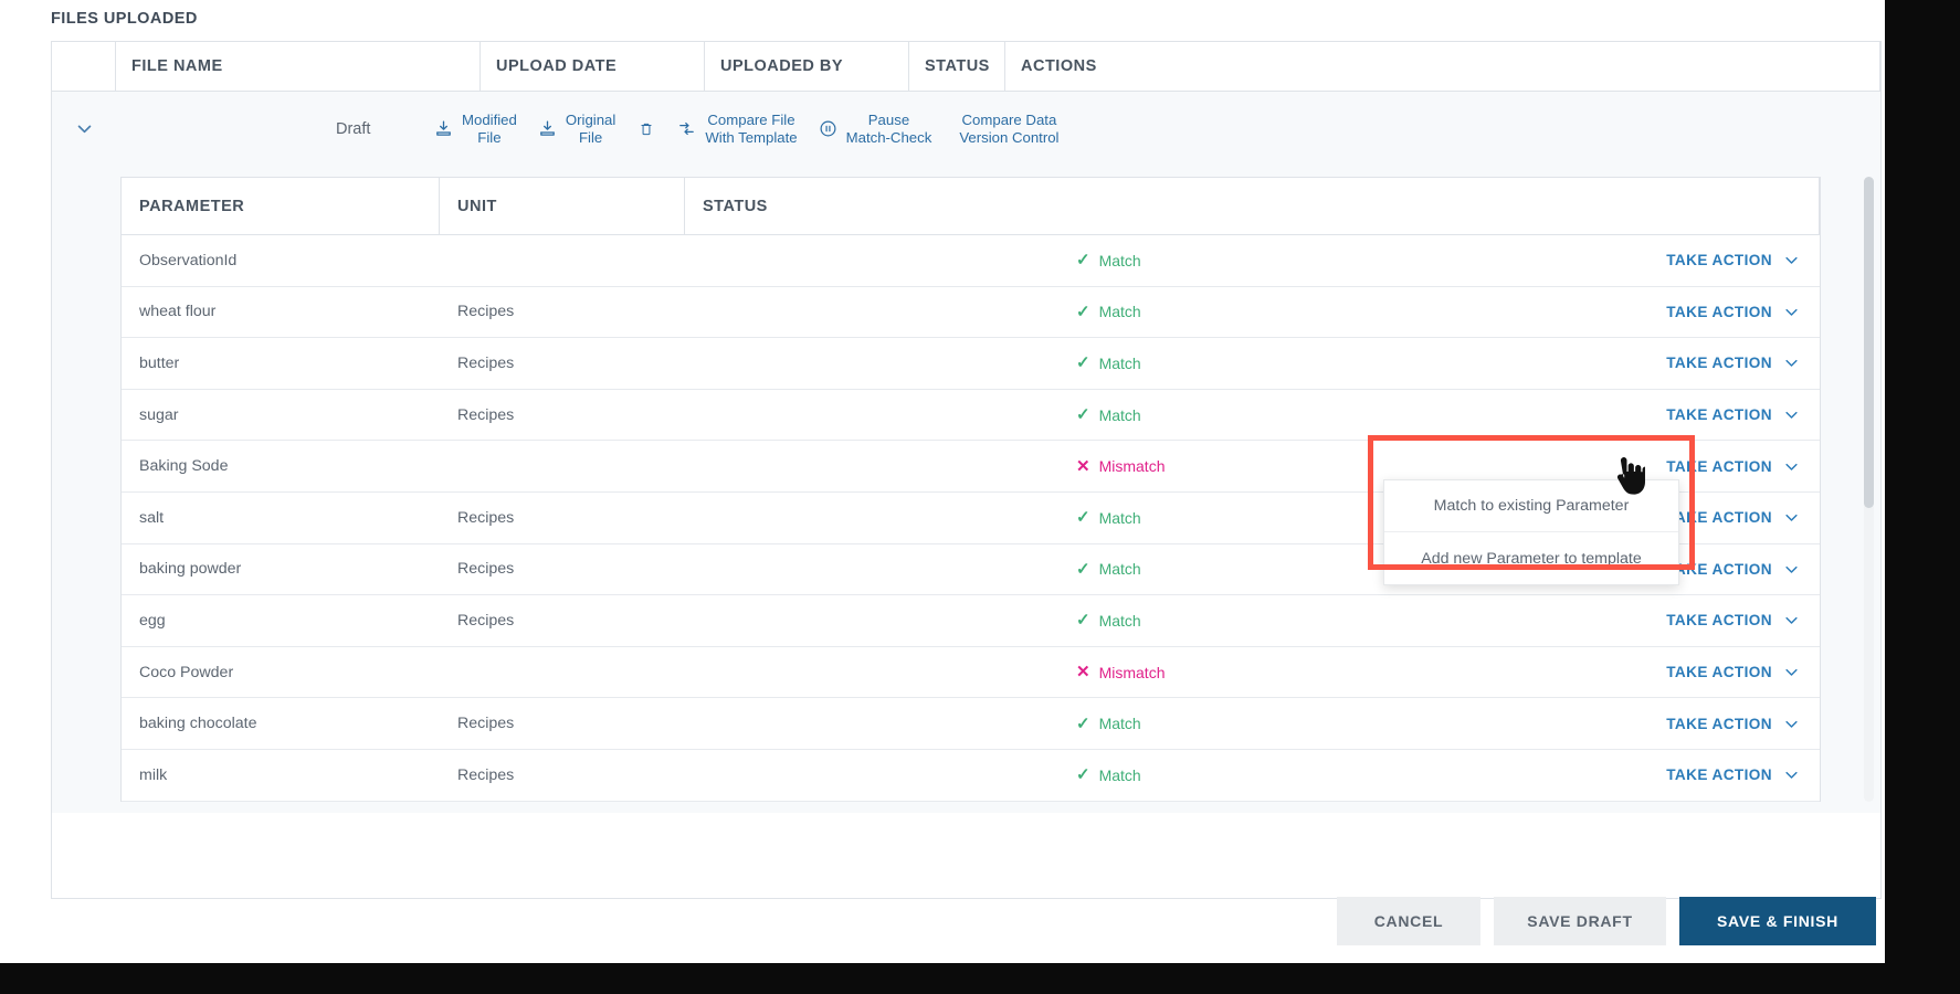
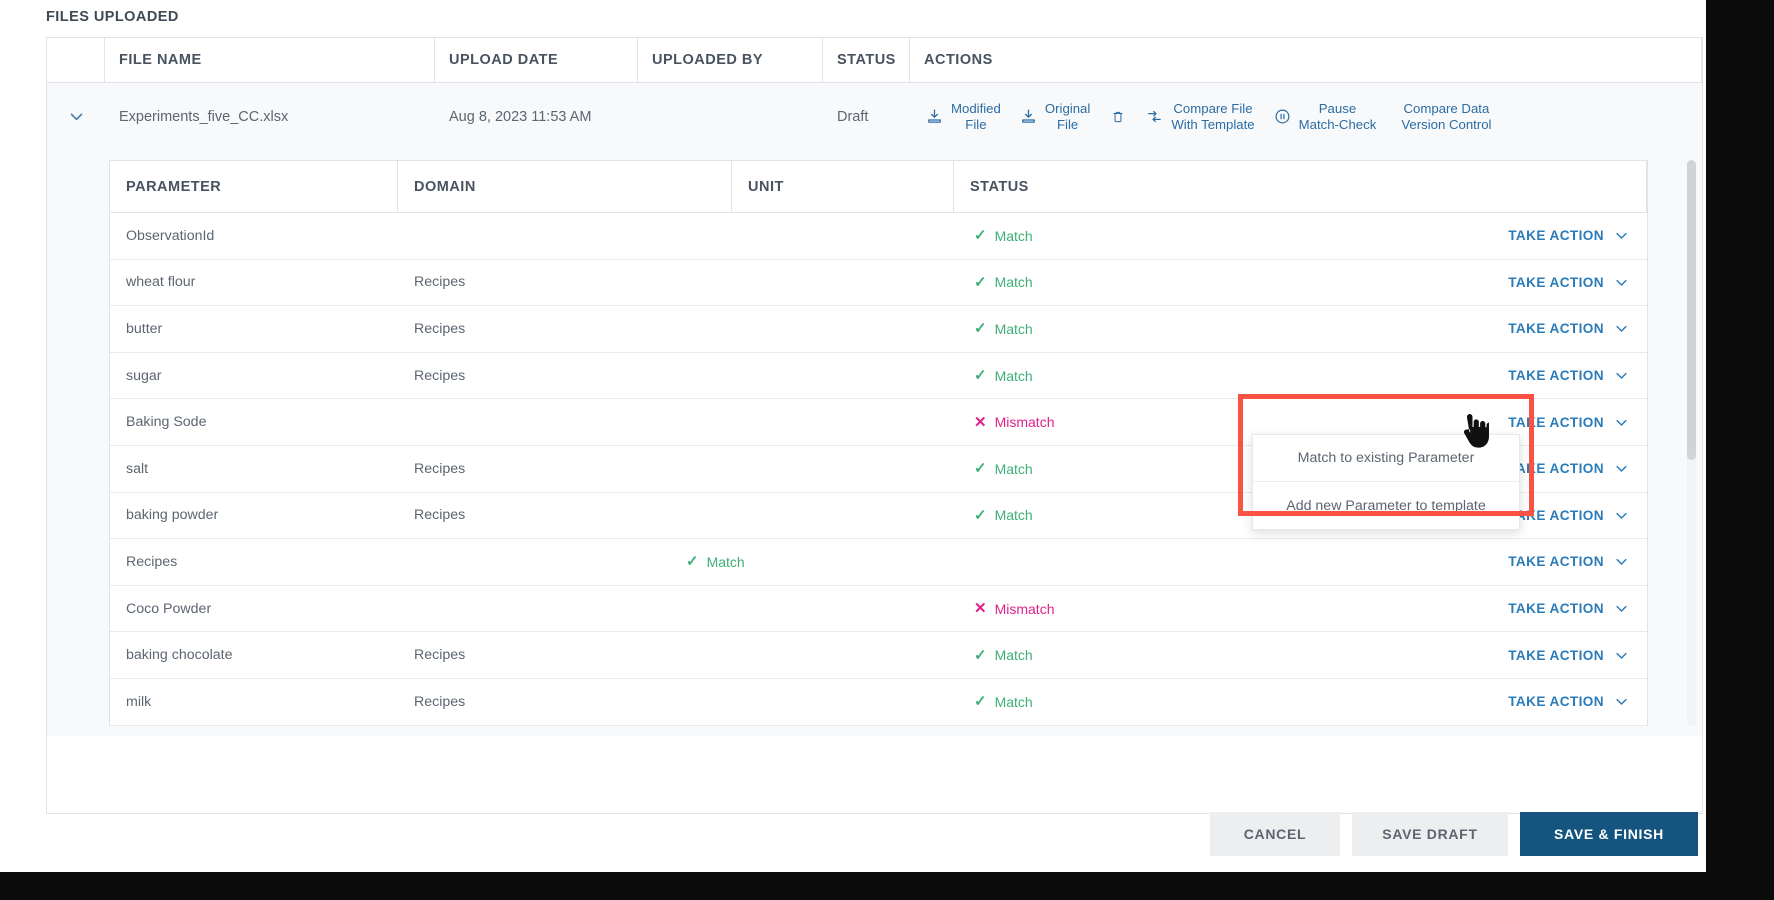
  FILES UPLOADED
  FILE NAME
  UPLOAD DATE
  UPLOADED BY
  STATUS
  ACTIONS
+ Experiments_five_CC.xlsx
+ Aug 8, 2023 11:53 AM
  Draft
  Modified
  File
  Original
  File
  Compare File
  With Template
  Pause
  Match-Check
  Compare Data
  Version Control
  PARAMETER
+ DOMAIN
  UNIT
  STATUS
  ObservationId
  ✓
  Match
  TAKE ACTION
  wheat flour
  Recipes
  ✓
  Match
  TAKE ACTION
  butter
  Recipes
  ✓
  Match
  TAKE ACTION
  sugar
  Recipes
  ✓
  Match
  TAKE ACTION
  Baking Sode
  ✕
  Mismatch
  TAKE ACTION
  salt
  Recipes
  ✓
  Match
  AKE ACTION
  baking powder
  Recipes
  ✓
  Match
  AKE ACTION
- egg
  Recipes
  ✓
  Match
  TAKE ACTION
  Coco Powder
  ✕
  Mismatch
  TAKE ACTION
  baking chocolate
  Recipes
  ✓
  Match
  TAKE ACTION
  milk
  Recipes
  ✓
  Match
  TAKE ACTION
  Match to existing Parameter
  Add new Parameter to template
  CANCEL
  SAVE DRAFT
  SAVE & FINISH
